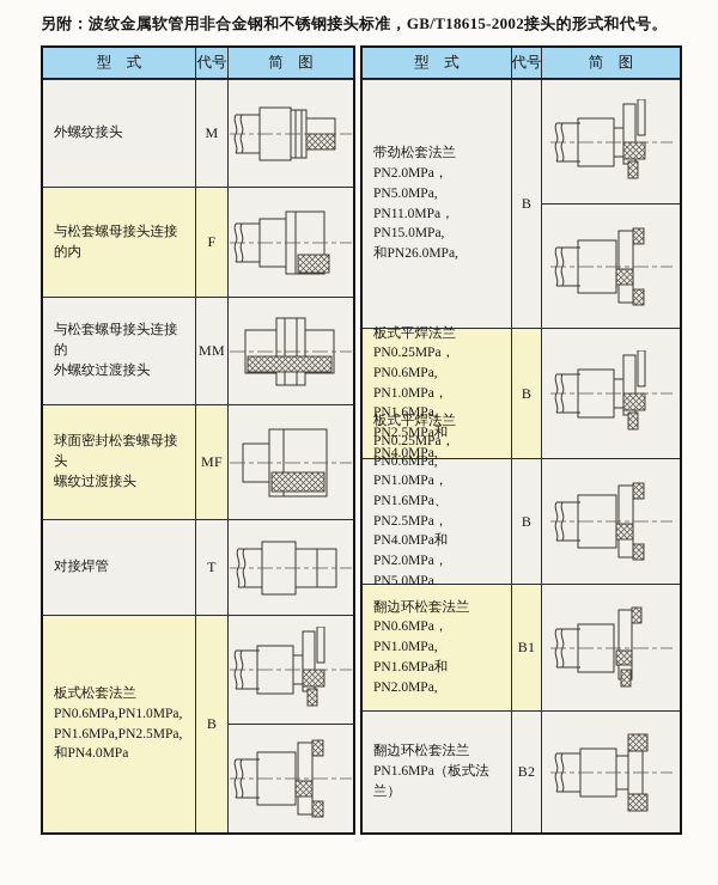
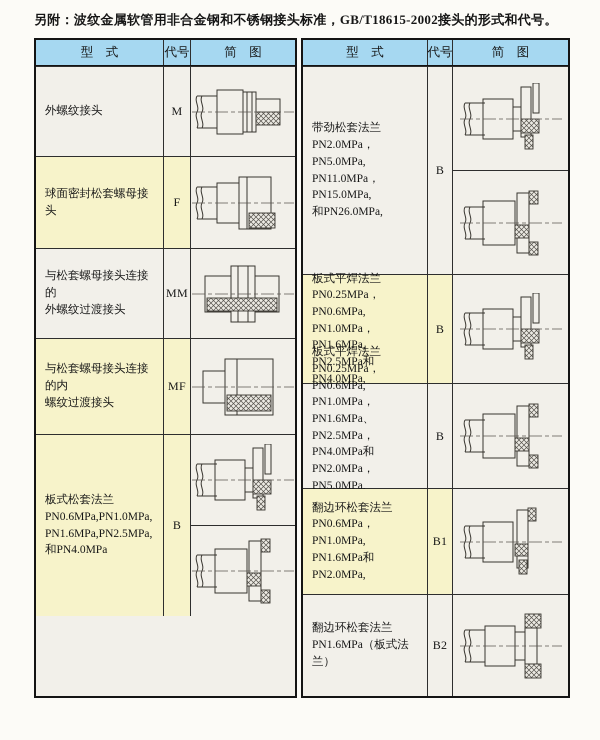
  另附：波纹金属软管用非合金钢和不锈钢接头标准，GB/T18615-2002接头的形式和代号。
  型 式
  代号
  简 图
  外螺纹接头
  M
- 与松套螺母接头连接的内
+ 球面密封松套螺母接头
  F
  与松套螺母接头连接的
  外螺纹过渡接头
  MM
- 球面密封松套螺母接头
+ 与松套螺母接头连接的内
  螺纹过渡接头
  MF
- 对接焊管
- T
  板式松套法兰
  PN0.6MPa,PN1.0MPa,
  PN1.6MPa,PN2.5MPa,
  和PN4.0MPa
  B
  型 式
  代号
  简 图
  带劲松套法兰
  PN2.0MPa，PN5.0MPa,
  PN11.0MPa，PN15.0MPa,
  和PN26.0MPa,
  B
  板式平焊法兰
  PN0.25MPa，PN0.6MPa,
  PN1.0MPa，PN1.6MPa,
  PN2.5MPa和PN4.0MPa,
  B
  板式平焊法兰
  PN0.25MPa，PN0.6MPa,
  PN1.0MPa，PN1.6MPa、
  PN2.5MPa，PN4.0MPa和
  PN2.0MPa，PN5.0MPa,
  B
  翻边环松套法兰
  PN0.6MPa，PN1.0MPa,
  PN1.6MPa和PN2.0MPa,
  B1
  翻边环松套法兰
  PN1.6MPa（板式法兰）
  B2
